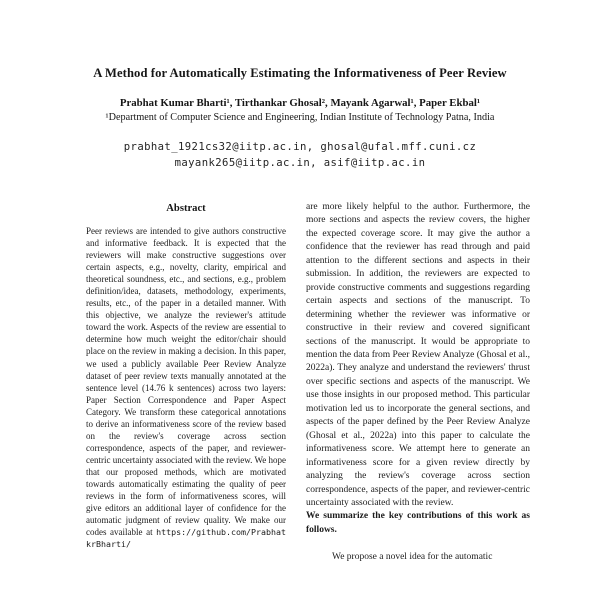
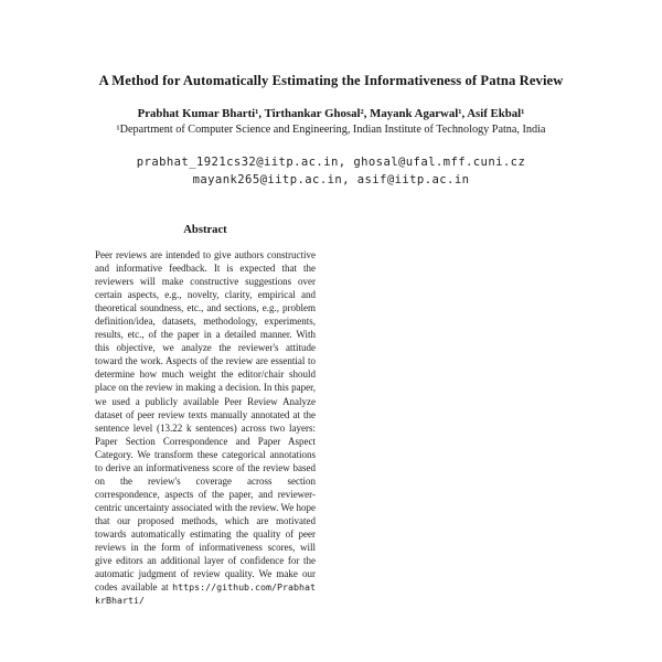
- A Method for Automatically Estimating the Informativeness of Peer Review
+ A Method for Automatically Estimating the Informativeness of Patna Review
- Prabhat Kumar Bharti¹, Tirthankar Ghosal², Mayank Agarwal¹, Paper Ekbal¹
+ Prabhat Kumar Bharti¹, Tirthankar Ghosal², Mayank Agarwal¹, Asif Ekbal¹
  ¹Department of Computer Science and Engineering, Indian Institute of Technology Patna, India
  prabhat_1921cs32@iitp.ac.in, ghosal@ufal.mff.cuni.cz
  mayank265@iitp.ac.in, asif@iitp.ac.in
  Abstract
- Peer reviews are intended to give authors constructive and informative feedback. It is expected that the reviewers will make constructive suggestions over certain aspects, e.g., novelty, clarity, empirical and theoretical soundness, etc., and sections, e.g., problem definition/idea, datasets, methodology, experiments, results, etc., of the paper in a detailed manner. With this objective, we analyze the reviewer's attitude toward the work. Aspects of the review are essential to determine how much weight the editor/chair should place on the review in making a decision. In this paper, we used a publicly available Peer Review Analyze dataset of peer review texts manually annotated at the sentence level (14.76 k sentences) across two layers: Paper Section Correspondence and Paper Aspect Category. We transform these categorical annotations to derive an informativeness score of the review based on the review's coverage across section correspondence, aspects of the paper, and reviewer-centric uncertainty associated with the review. We hope that our proposed methods, which are motivated towards automatically estimating the quality of peer reviews in the form of informativeness scores, will give editors an additional layer of confidence for the automatic judgment of review quality. We make our codes available at https://github.com/PrabhatkrBharti/
+ Peer reviews are intended to give authors constructive and informative feedback. It is expected that the reviewers will make constructive suggestions over certain aspects, e.g., novelty, clarity, empirical and theoretical soundness, etc., and sections, e.g., problem definition/idea, datasets, methodology, experiments, results, etc., of the paper in a detailed manner. With this objective, we analyze the reviewer's attitude toward the work. Aspects of the review are essential to determine how much weight the editor/chair should place on the review in making a decision. In this paper, we used a publicly available Peer Review Analyze dataset of peer review texts manually annotated at the sentence level (13.22 k sentences) across two layers: Paper Section Correspondence and Paper Aspect Category. We transform these categorical annotations to derive an informativeness score of the review based on the review's coverage across section correspondence, aspects of the paper, and reviewer-centric uncertainty associated with the review. We hope that our proposed methods, which are motivated towards automatically estimating the quality of peer reviews in the form of informativeness scores, will give editors an additional layer of confidence for the automatic judgment of review quality. We make our codes available at https://github.com/PrabhatkrBharti/
- are more likely helpful to the author. Furthermore, the more sections and aspects the review covers, the higher the expected coverage score. It may give the author a confidence that the reviewer has read through and paid attention to the different sections and aspects in their submission. In addition, the reviewers are expected to provide constructive comments and suggestions regarding certain aspects and sections of the manuscript. To determining whether the reviewer was informative or constructive in their review and covered significant sections of the manuscript. It would be appropriate to mention the data from Peer Review Analyze (Ghosal et al., 2022a). They analyze and understand the reviewers' thrust over specific sections and aspects of the manuscript. We use those insights in our proposed method. This particular motivation led us to incorporate the general sections, and aspects of the paper defined by the Peer Review Analyze (Ghosal et al., 2022a) into this paper to calculate the informativeness score. We attempt here to generate an informativeness score for a given review directly by analyzing the review's coverage across section correspondence, aspects of the paper, and reviewer-centric uncertainty associated with the review.
- We summarize the key contributions of this work as follows.
- We propose a novel idea for the automatic
